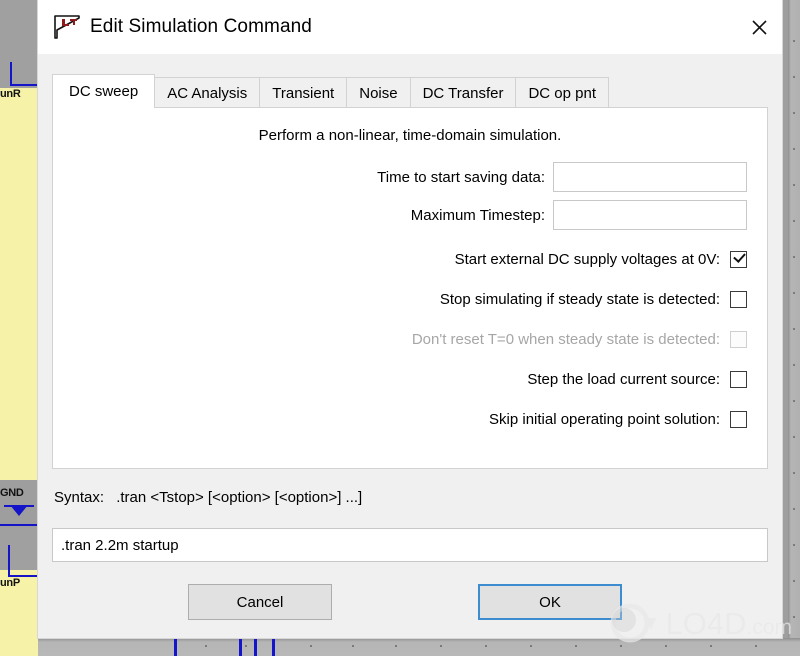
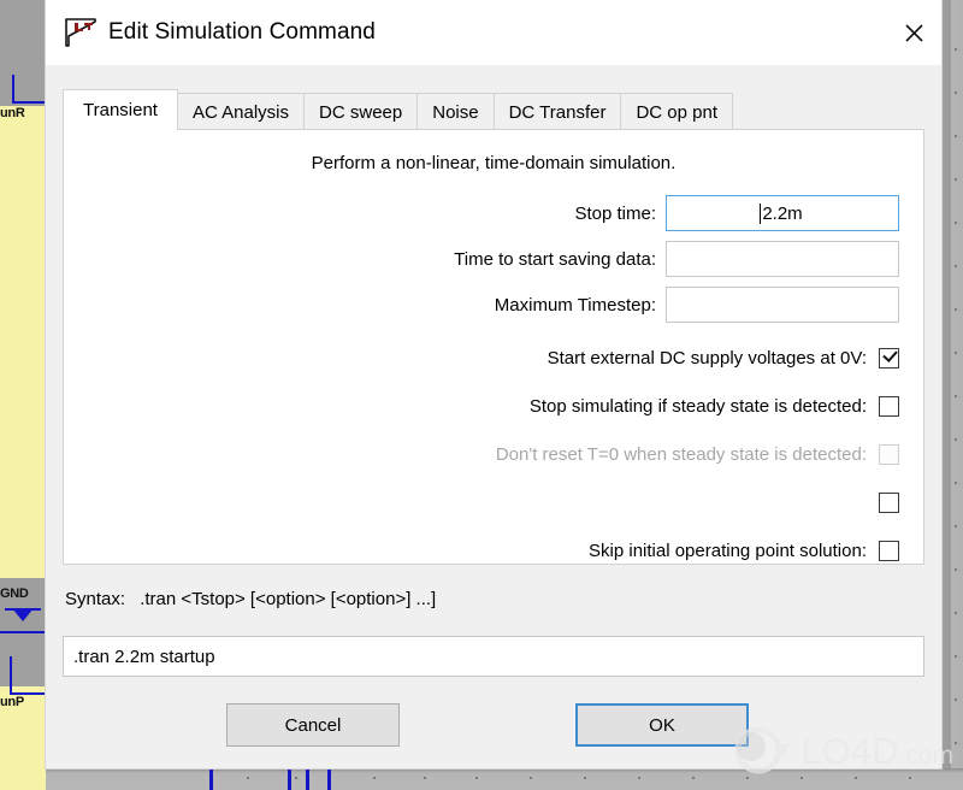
  unR
  GND
  unP
  Edit Simulation Command
- DC sweep
+ Transient
  AC Analysis
- Transient
+ DC sweep
  Noise
  DC Transfer
  DC op pnt
  Perform a non-linear, time-domain simulation.
+ Stop time:
+ 2.2m
  Time to start saving data:
  Maximum Timestep:
  Start external DC supply voltages at 0V:
  Stop simulating if steady state is detected:
  Don't reset T=0 when steady state is detected:
- Step the load current source:
  Skip initial operating point solution:
  Syntax: .tran <Tstop> [<option> [<option>] ...]
  .tran 2.2m startup
  Cancel
  OK
  LO4D.com
